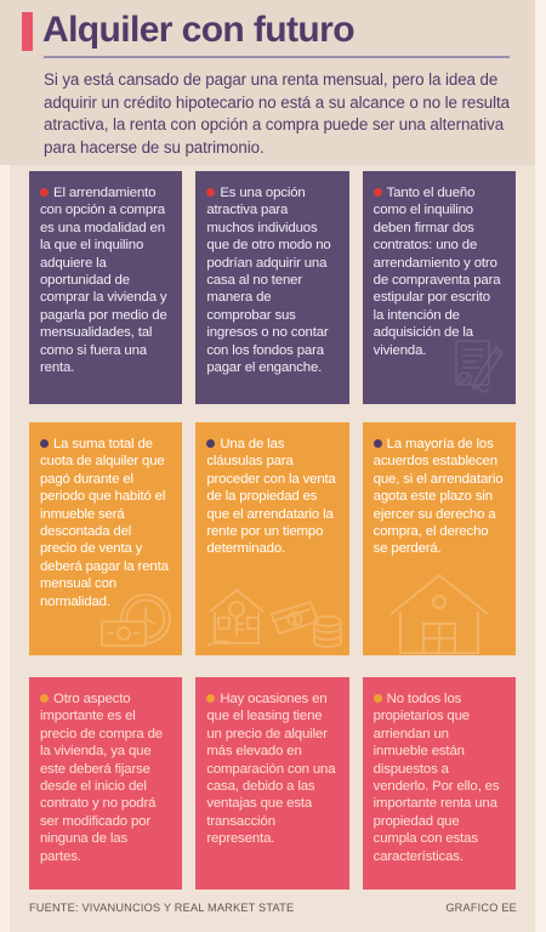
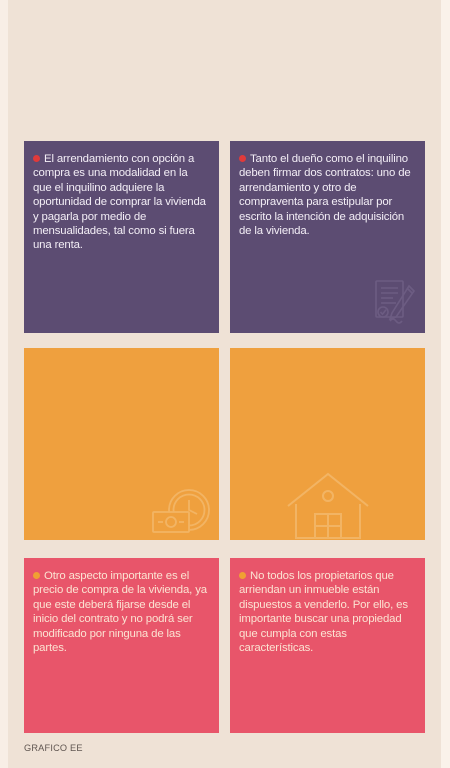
- Alquiler con futuro
- Si ya está cansado de pagar una renta mensual, pero la idea de adquirir un crédito hipotecario no está a su alcance o no le resulta atractiva, la renta con opción a compra puede ser una alternativa para hacerse de su patrimonio.
  El arrendamiento con opción a compra es una modalidad en la que el inquilino adquiere la oportunidad de comprar la vivienda y pagarla por medio de mensualidades, tal como si fuera una renta.
- Es una opción atractiva para muchos individuos que de otro modo no podrían adquirir una casa al no tener manera de comprobar sus ingresos o no contar con los fondos para pagar el enganche.
  Tanto el dueño como el inquilino deben firmar dos contratos: uno de arrendamiento y otro de compraventa para estipular por escrito la intención de adquisición de la vivienda.
- La suma total de cuota de alquiler que pagó durante el periodo que habitó el inmueble será descontada del precio de venta y deberá pagar la renta mensual con normalidad.
- Una de las cláusulas para proceder con la venta de la propiedad es que el arrendatario la rente por un tiempo determinado.
- La mayoría de los acuerdos establecen que, si el arrendatario agota este plazo sin ejercer su derecho a compra, el derecho se perderá.
  Otro aspecto importante es el precio de compra de la vivienda, ya que este deberá fijarse desde el inicio del contrato y no podrá ser modificado por ninguna de las partes.
- Hay ocasiones en que el leasing tiene un precio de alquiler más elevado en comparación con una casa, debido a las ventajas que esta transacción representa.
- No todos los propietarios que arriendan un inmueble están dispuestos a venderlo. Por ello, es importante renta una propiedad que cumpla con estas características.
+ No todos los propietarios que arriendan un inmueble están dispuestos a venderlo. Por ello, es importante buscar una propiedad que cumpla con estas características.
- FUENTE: VIVANUNCIOS Y REAL MARKET STATE
  GRAFICO EE
